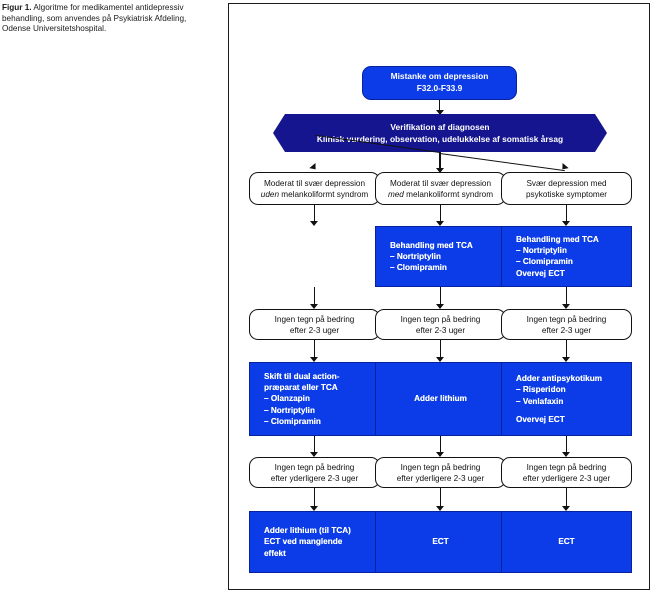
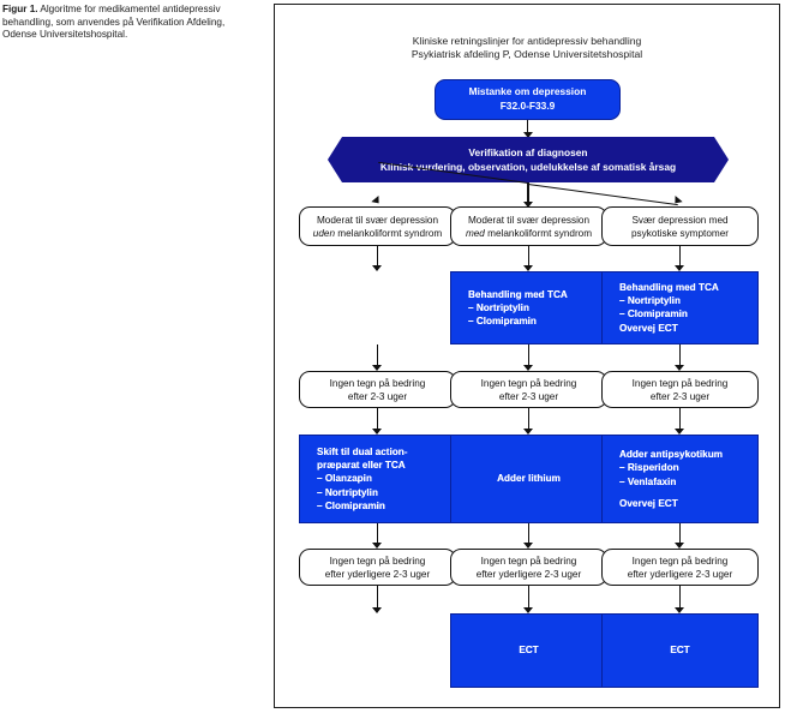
- Figur 1. Algoritme for medikamentel antidepressiv behandling, som anvendes på Psykiatrisk Afdeling, Odense Universitetshospital.
+ Figur 1. Algoritme for medikamentel antidepressiv behandling, som anvendes på Verifikation Afdeling, Odense Universitetshospital.
+ Kliniske retningslinjer for antidepressiv behandling
+ Psykiatrisk afdeling P, Odense Universitetshospital
  Mistanke om depression
  F32.0-F33.9
  Verifikation af diagnosen
  Klinirdering, observation, udelukkelse af somatisk årsag
  Moderat til svær depression
  uden melankoliformt syndrom
  Ingen tegn på bedring
  efter 2-3 uger
  Skift til dual action-
  præparat eller TCA
  – Olanzapin
  – Nortriptylin
  – Clomipramin
  Ingen tegn på bedring
  efter yderligere 2-3 uger
- Adder lithium (til TCA)
- ECT ved manglende
- effekt
  Moderat til svær depression
  med melankoliformt syndrom
  Behandling med TCA
  – Nortriptylin
  – Clomipramin
  Ingen tegn på bedring
  efter 2-3 uger
  Adder lithium
  Ingen tegn på bedring
  efter yderligere 2-3 uger
  ECT
  Svær depression med
  psykotiske symptomer
  Behandling med TCA
  – Nortriptylin
  – Clomipramin
  Overvej ECT
  Ingen tegn på bedring
  efter 2-3 uger
  Adder antipsykotikum
  – Risperidon
  – Venlafaxin
  Overvej ECT
  Ingen tegn på bedring
  efter yderligere 2-3 uger
  ECT
